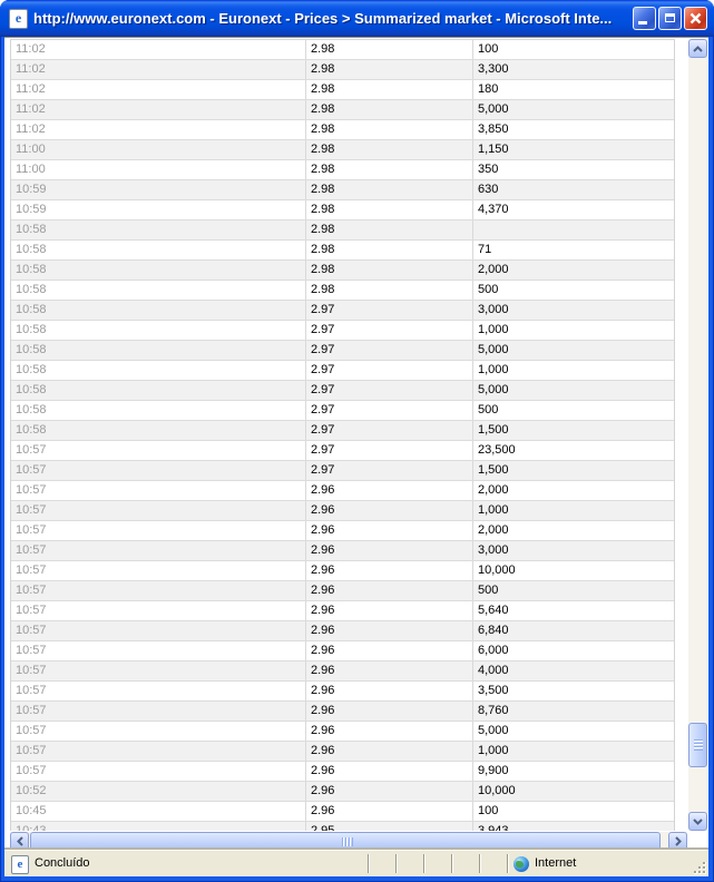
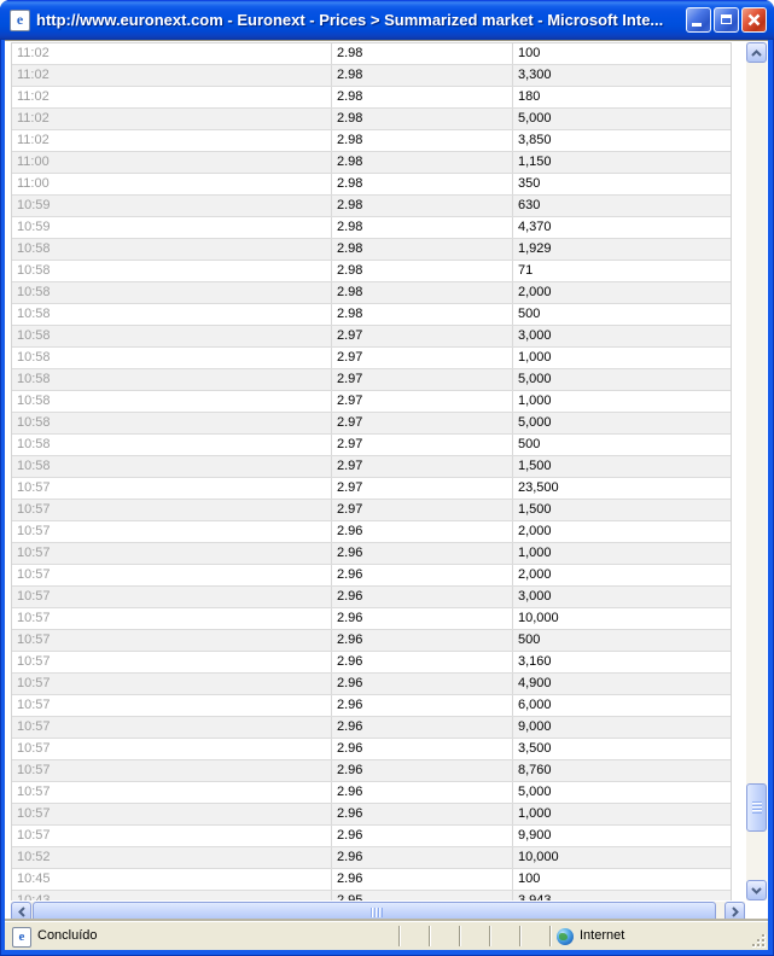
  e
  http://www.euronext.com - Euronext - Prices > Summarized market - Microsoft Inte...
  11:02
  2.98
  100
  11:02
  2.98
  3,300
  11:02
  2.98
  180
  11:02
  2.98
  5,000
  11:02
  2.98
  3,850
  11:00
  2.98
  1,150
  11:00
  2.98
  350
  10:59
  2.98
  630
  10:59
  2.98
  4,370
  10:58
  2.98
+ 1,929
  10:58
  2.98
  71
  10:58
  2.98
  2,000
  10:58
  2.98
  500
  10:58
  2.97
  3,000
  10:58
  2.97
  1,000
  10:58
  2.97
  5,000
  10:58
  2.97
  1,000
  10:58
  2.97
  5,000
  10:58
  2.97
  500
  10:58
  2.97
  1,500
  10:57
  2.97
  23,500
  10:57
  2.97
  1,500
  10:57
  2.96
  2,000
  10:57
  2.96
  1,000
  10:57
  2.96
  2,000
  10:57
  2.96
  3,000
  10:57
  2.96
  10,000
  10:57
  2.96
  500
  10:57
  2.96
- 5,640
+ 3,160
  10:57
  2.96
- 6,840
+ 4,900
  10:57
  2.96
  6,000
  10:57
  2.96
- 4,000
+ 9,000
  10:57
  2.96
  3,500
  10:57
  2.96
  8,760
  10:57
  2.96
  5,000
  10:57
  2.96
  1,000
  10:57
  2.96
  9,900
  10:52
  2.96
  10,000
  10:45
  2.96
  100
  e
  Concluído
  Internet
